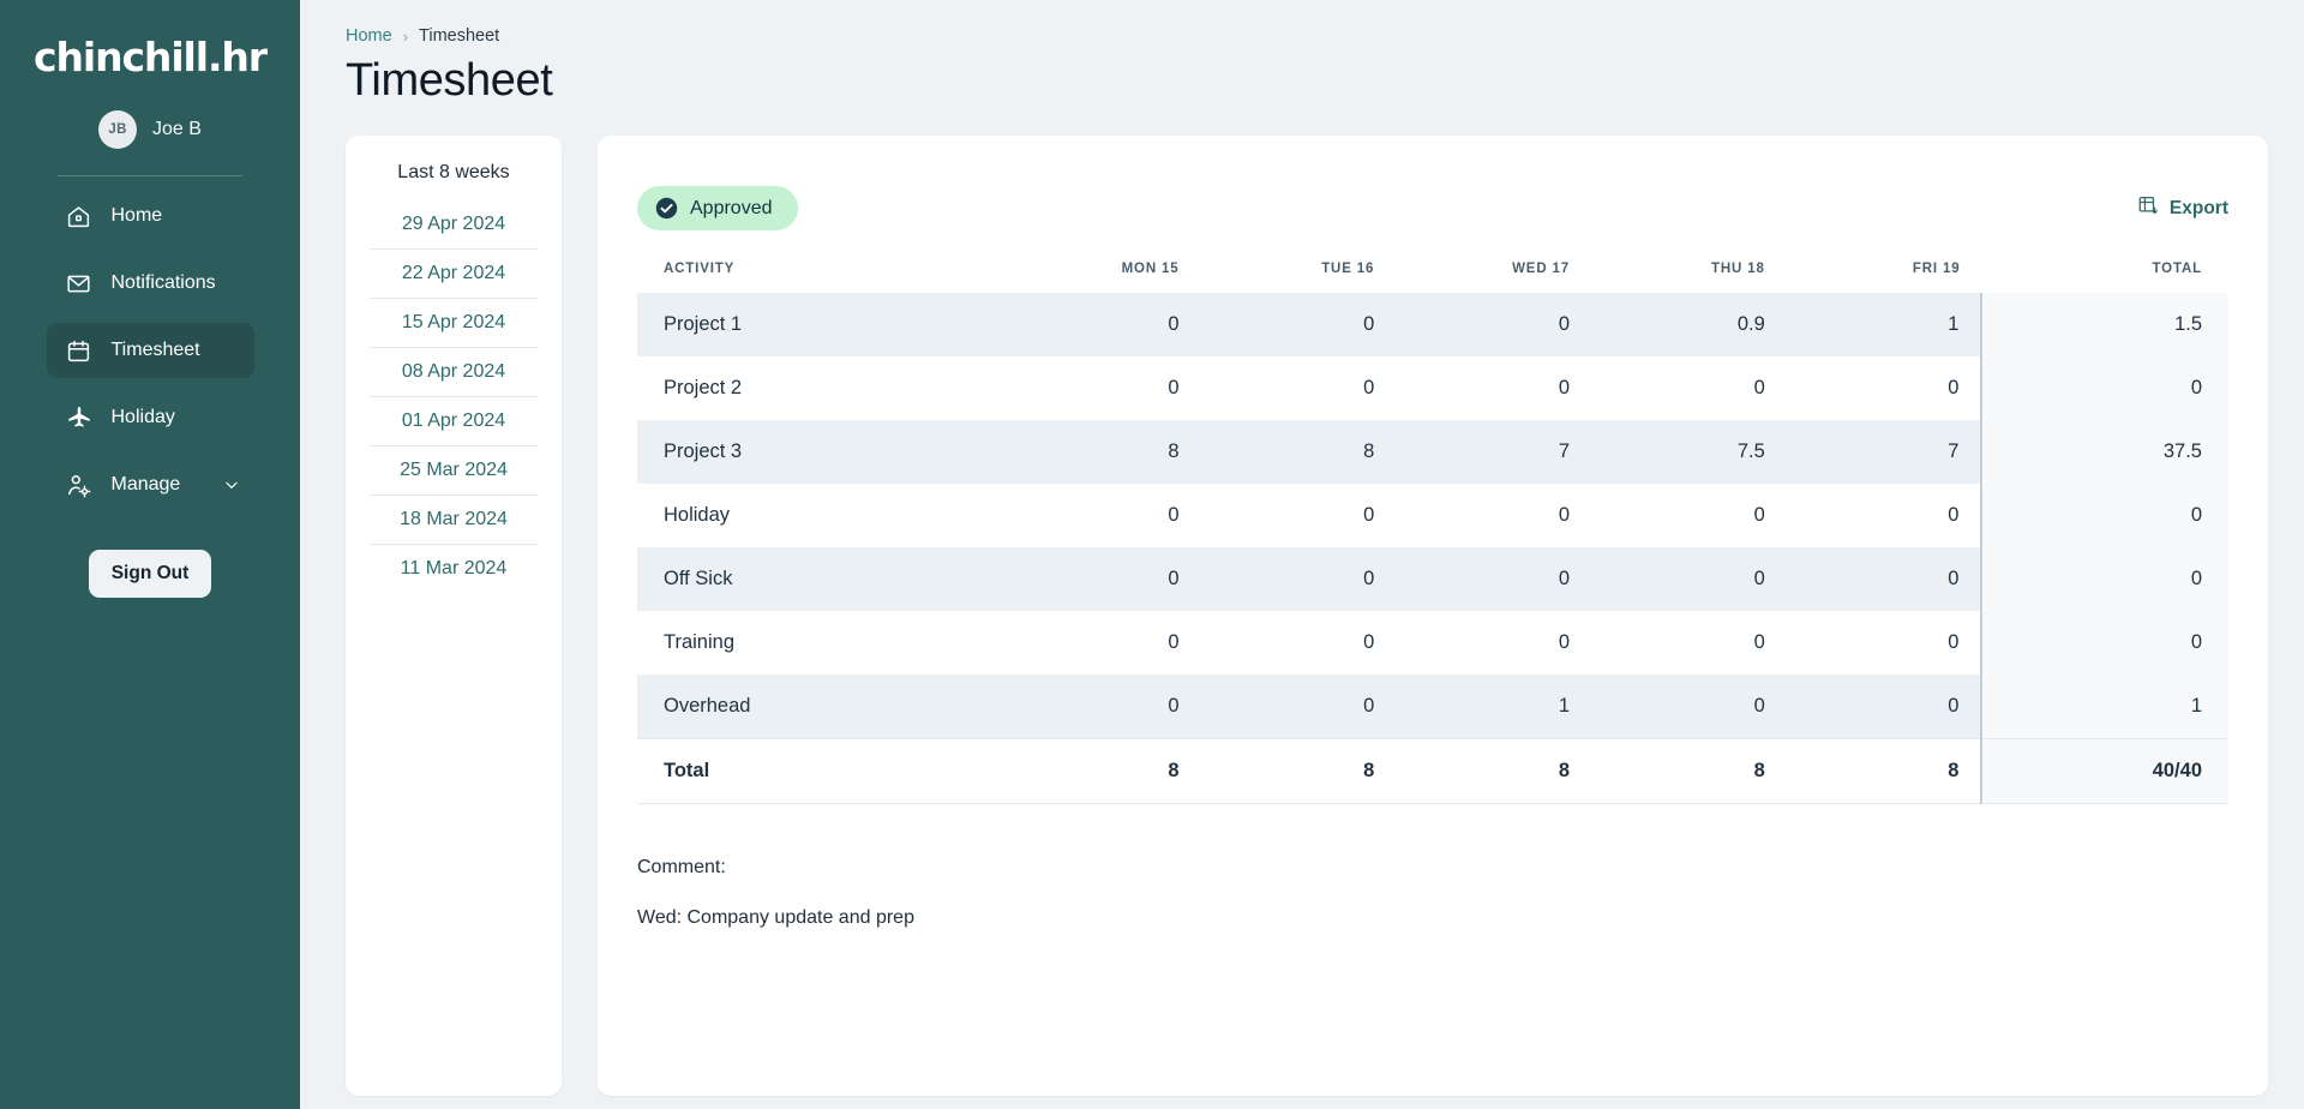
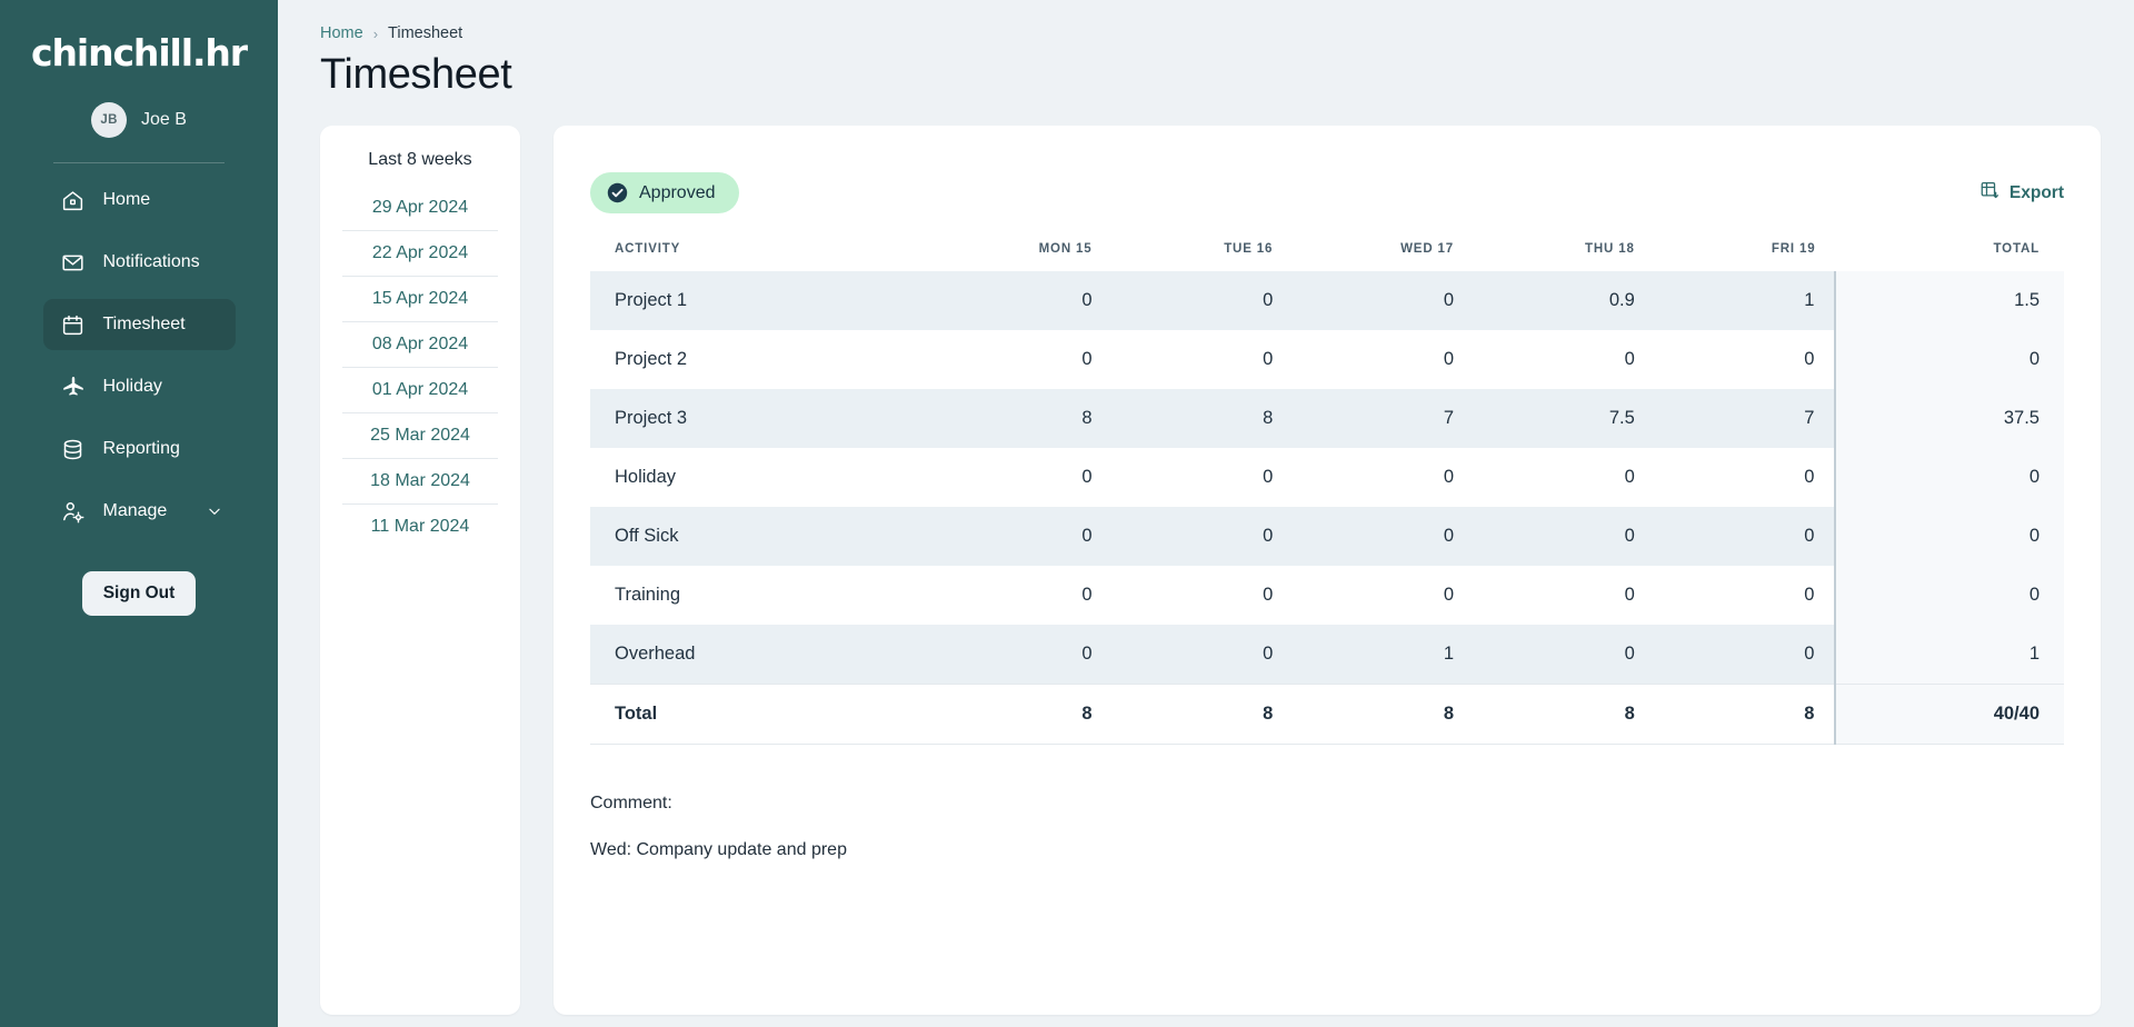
  chinchill.hr
  JB
  Joe B
  Home
  Notifications
  Timesheet
  Holiday
+ Reporting
  Manage
  Sign Out
  Home
  ›
  Timesheet
  Timesheet
  Last 8 weeks
  29 Apr 2024
  22 Apr 2024
  15 Apr 2024
  08 Apr 2024
  01 Apr 2024
  25 Mar 2024
  18 Mar 2024
  11 Mar 2024
  Approved
  Export
  ACTIVITY	MON 15	TUE 16	WED 17	THU 18	FRI 19	TOTAL
  Project 1	0	0	0	0.9	1	1.5
  Project 2	0	0	0	0	0	0
  Project 3	8	8	7	7.5	7	37.5
  Holiday	0	0	0	0	0	0
  Off Sick	0	0	0	0	0	0
  Training	0	0	0	0	0	0
  Overhead	0	0	1	0	0	1
  Total	8	8	8	8	8	40/40
  Comment:
  Wed: Company update and prep
